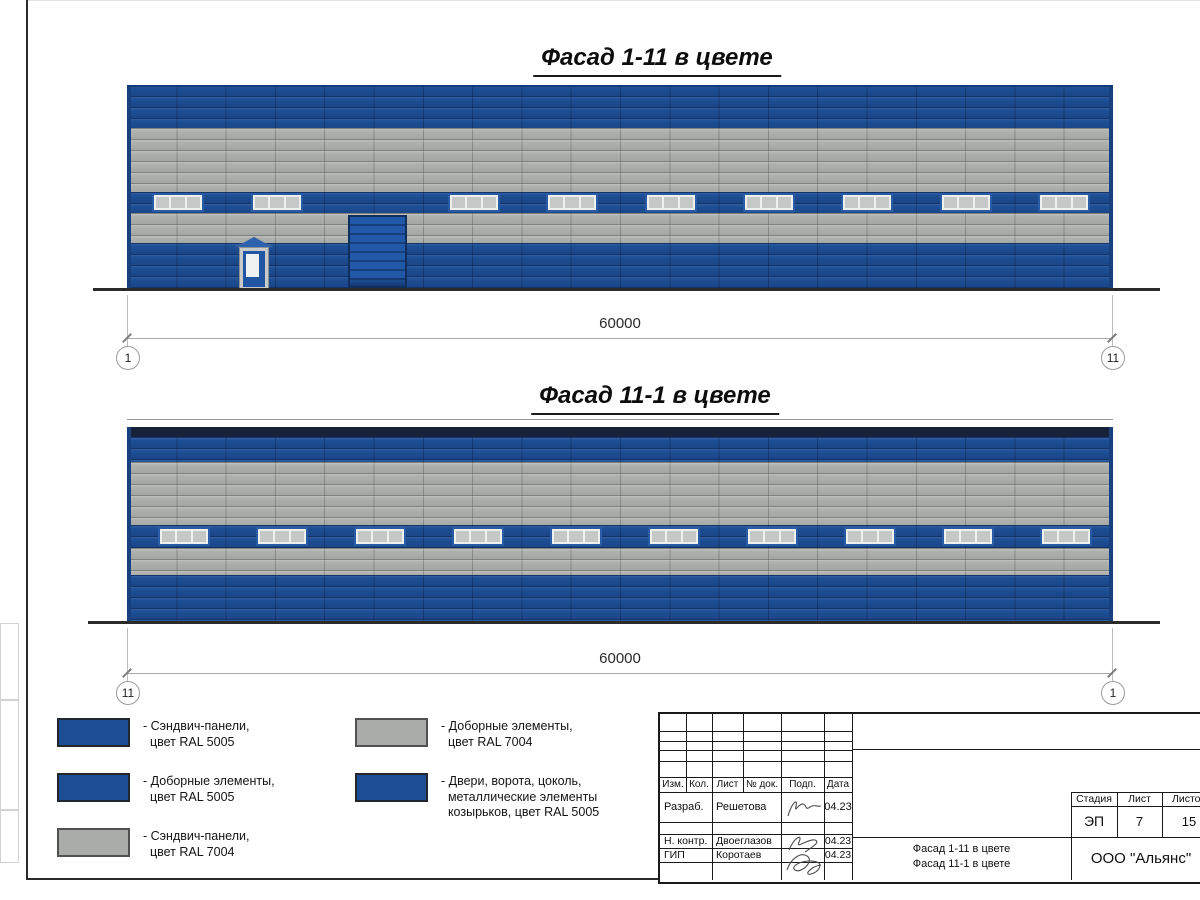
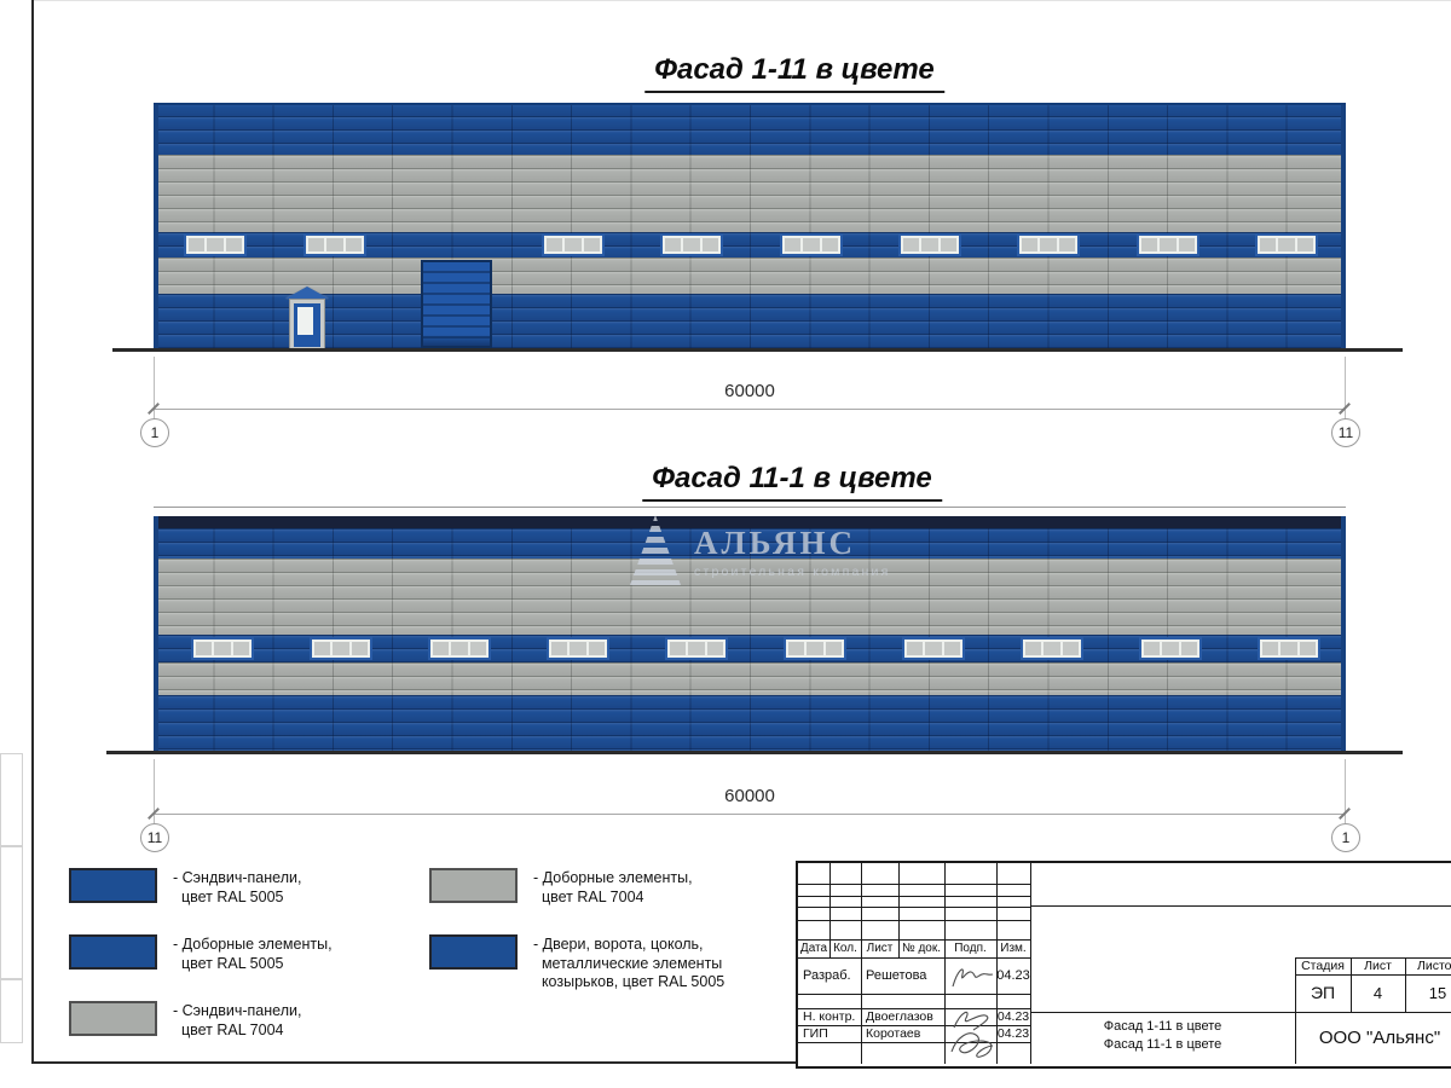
  Фасад 1-11 в цвете
  60000
  1
  11
  Фасад 11-1 в цвете
+ АЛЬЯНС
+ строительная компания
  60000
  11
  1
  - Сэндвич-панели,
  цвет RAL 5005
  - Доборные элементы,
  цвет RAL 5005
  - Сэндвич-панели,
  цвет RAL 7004
  - Доборные элементы,
  цвет RAL 7004
  - Двери, ворота, цоколь,
  металлические элементы
  козырьков, цвет RAL 5005
- Изм.
+ Дата
  Кол.
  Лист
  № док.
  Подп.
- Дата
+ Изм.
  Разраб.
  Решетова
  04.23
  Н. контр.
  Двоеглазов
  04.23
  ГИП
  Коротаев
  04.23
  Стадия
  Лист
  Листо
  ЭП
- 7
+ 4
  15
  Фасад 1-11 в цвете
  Фасад 11-1 в цвете
  ООО "Альянс"
